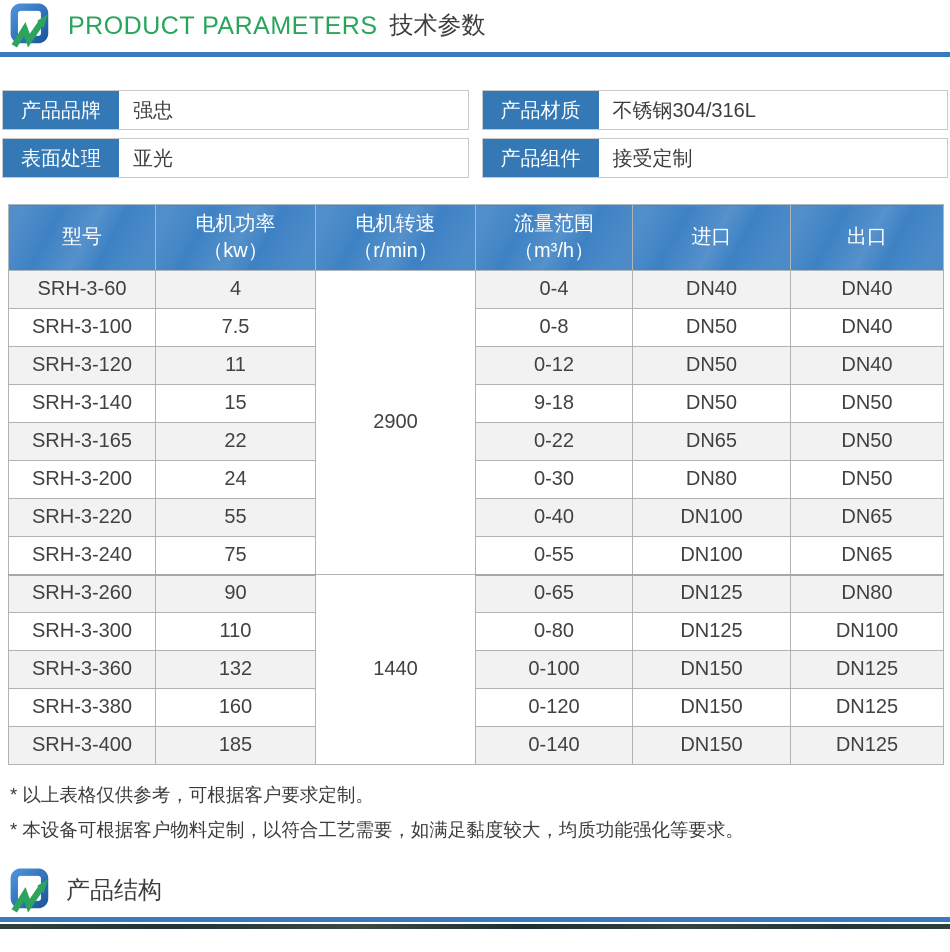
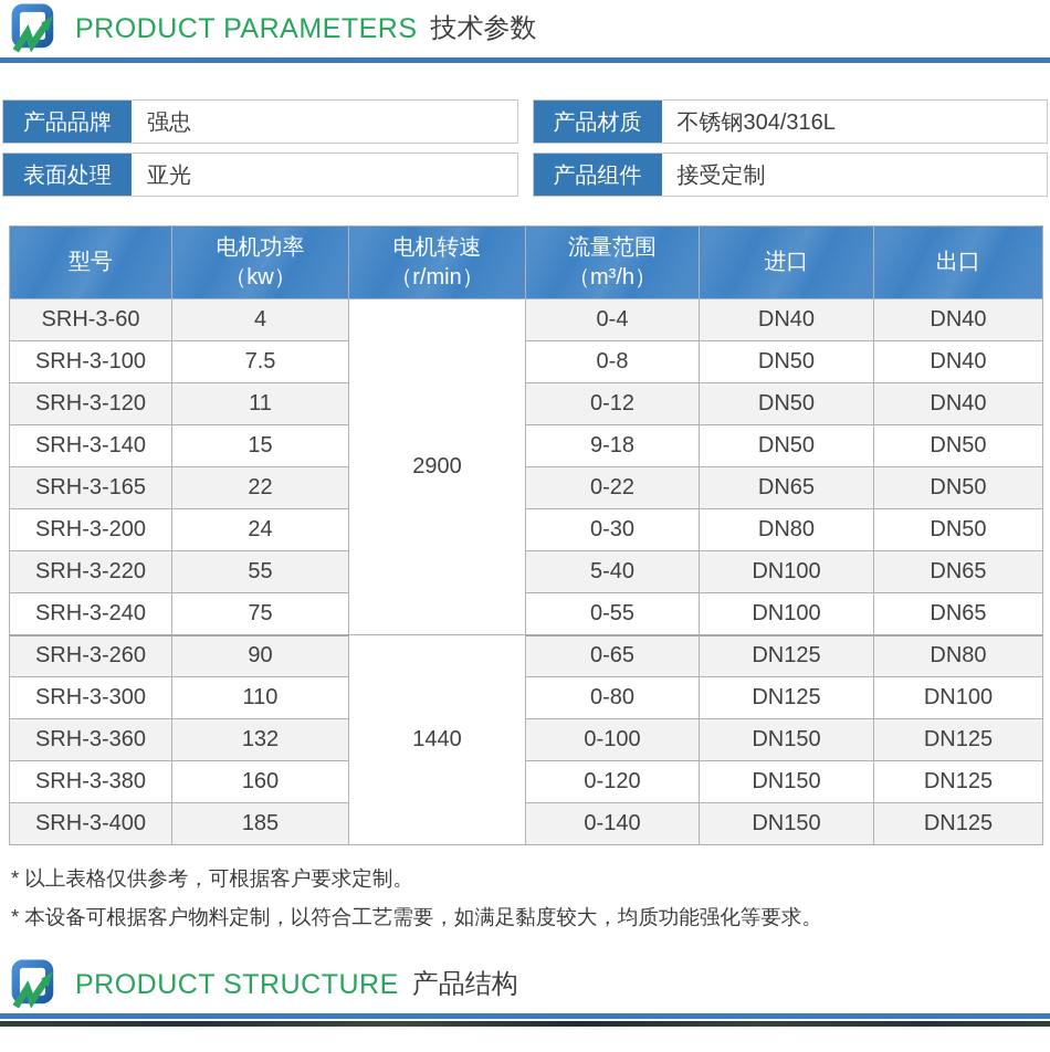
  PRODUCT PARAMETERS
  技术参数
  产品品牌
  强忠
  产品材质
  不锈钢304/316L
  表面处理
  亚光
  产品组件
  接受定制
  型号	电机功率（kw）	电机转速（r/min）	流量范围（m³/h）	进口	出口
  SRH-3-60	4	2900	0-4	DN40	DN40
  SRH-3-100	7.5	0-8	DN50	DN40
  SRH-3-120	11	0-12	DN50	DN40
  SRH-3-140	15	9-18	DN50	DN50
  SRH-3-165	22	0-22	DN65	DN50
  SRH-3-200	24	0-30	DN80	DN50
- SRH-3-220	55	0-40	DN100	DN65
+ SRH-3-220	55	5-40	DN100	DN65
  SRH-3-240	75	0-55	DN100	DN65
  SRH-3-260	90	1440	0-65	DN125	DN80
  SRH-3-300	110	0-80	DN125	DN100
  SRH-3-360	132	0-100	DN150	DN125
  SRH-3-380	160	0-120	DN150	DN125
  SRH-3-400	185	0-140	DN150	DN125
  * 以上表格仅供参考，可根据客户要求定制。
  * 本设备可根据客户物料定制，以符合工艺需要，如满足黏度较大，均质功能强化等要求。
+ PRODUCT STRUCTURE
  产品结构
